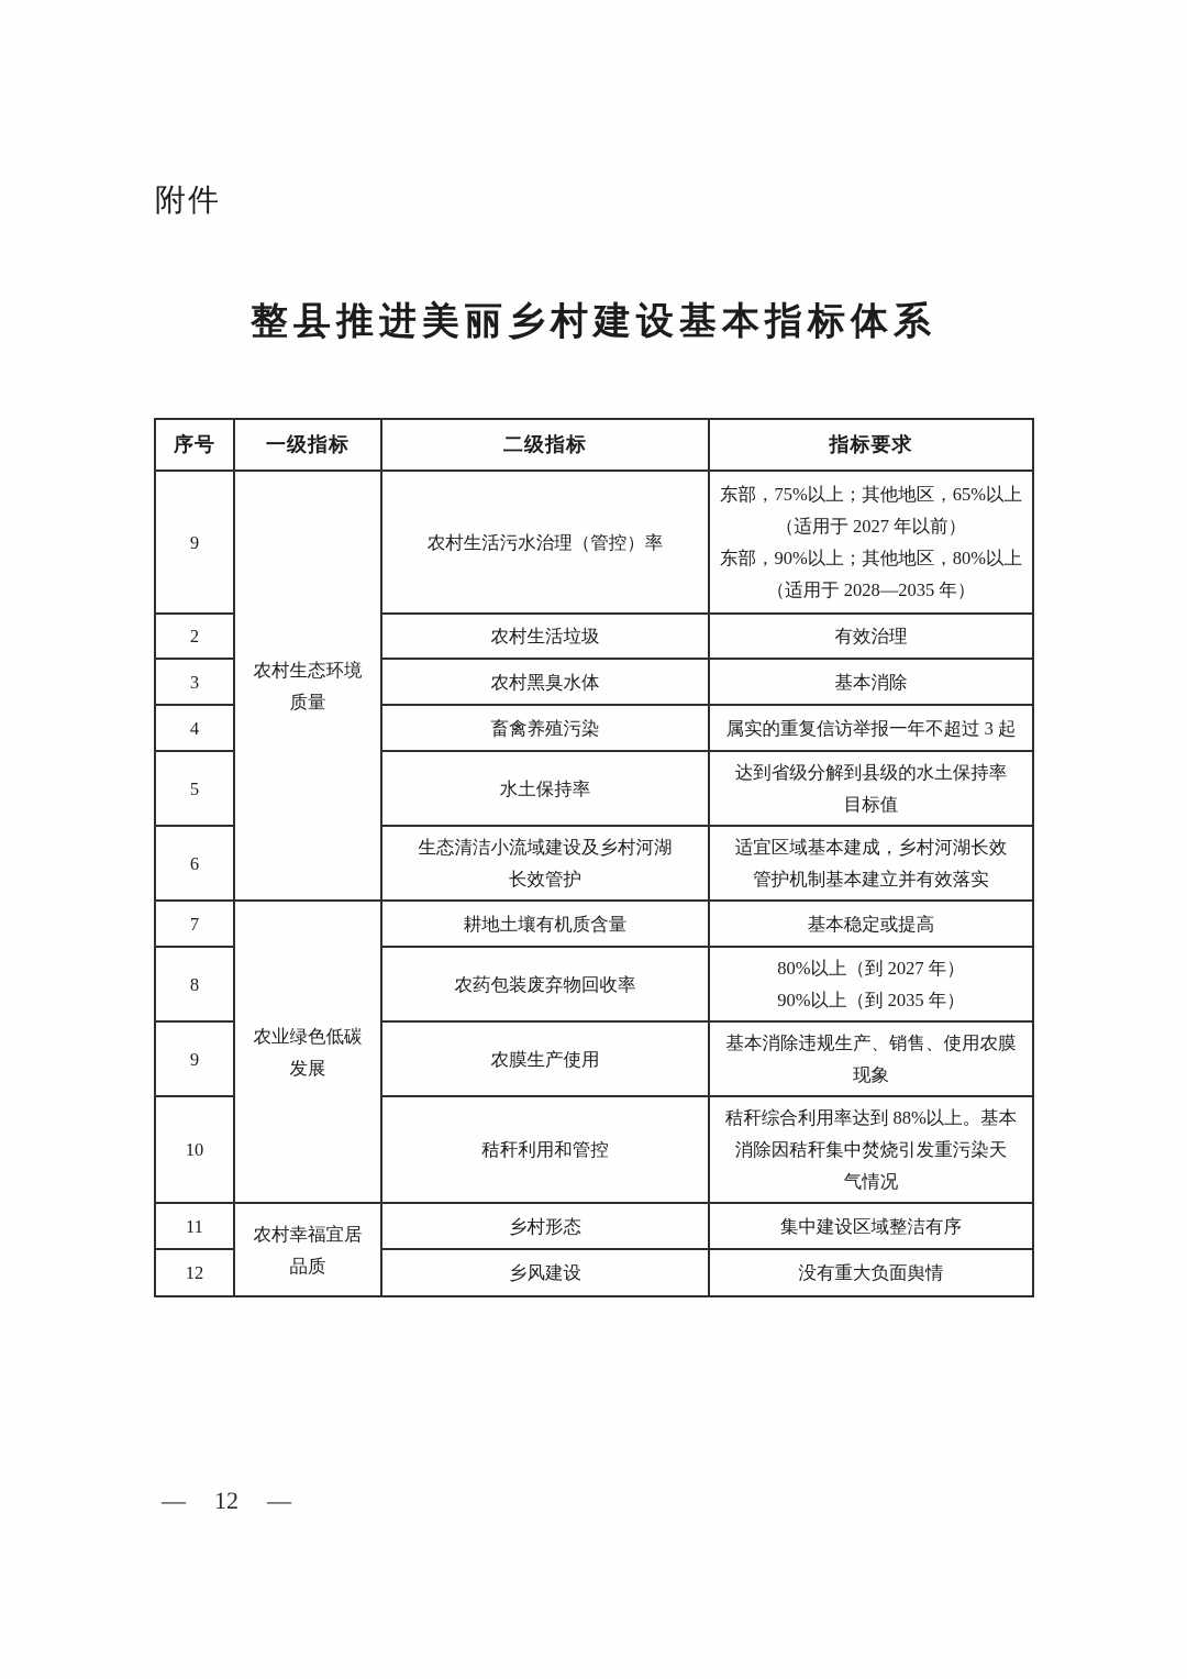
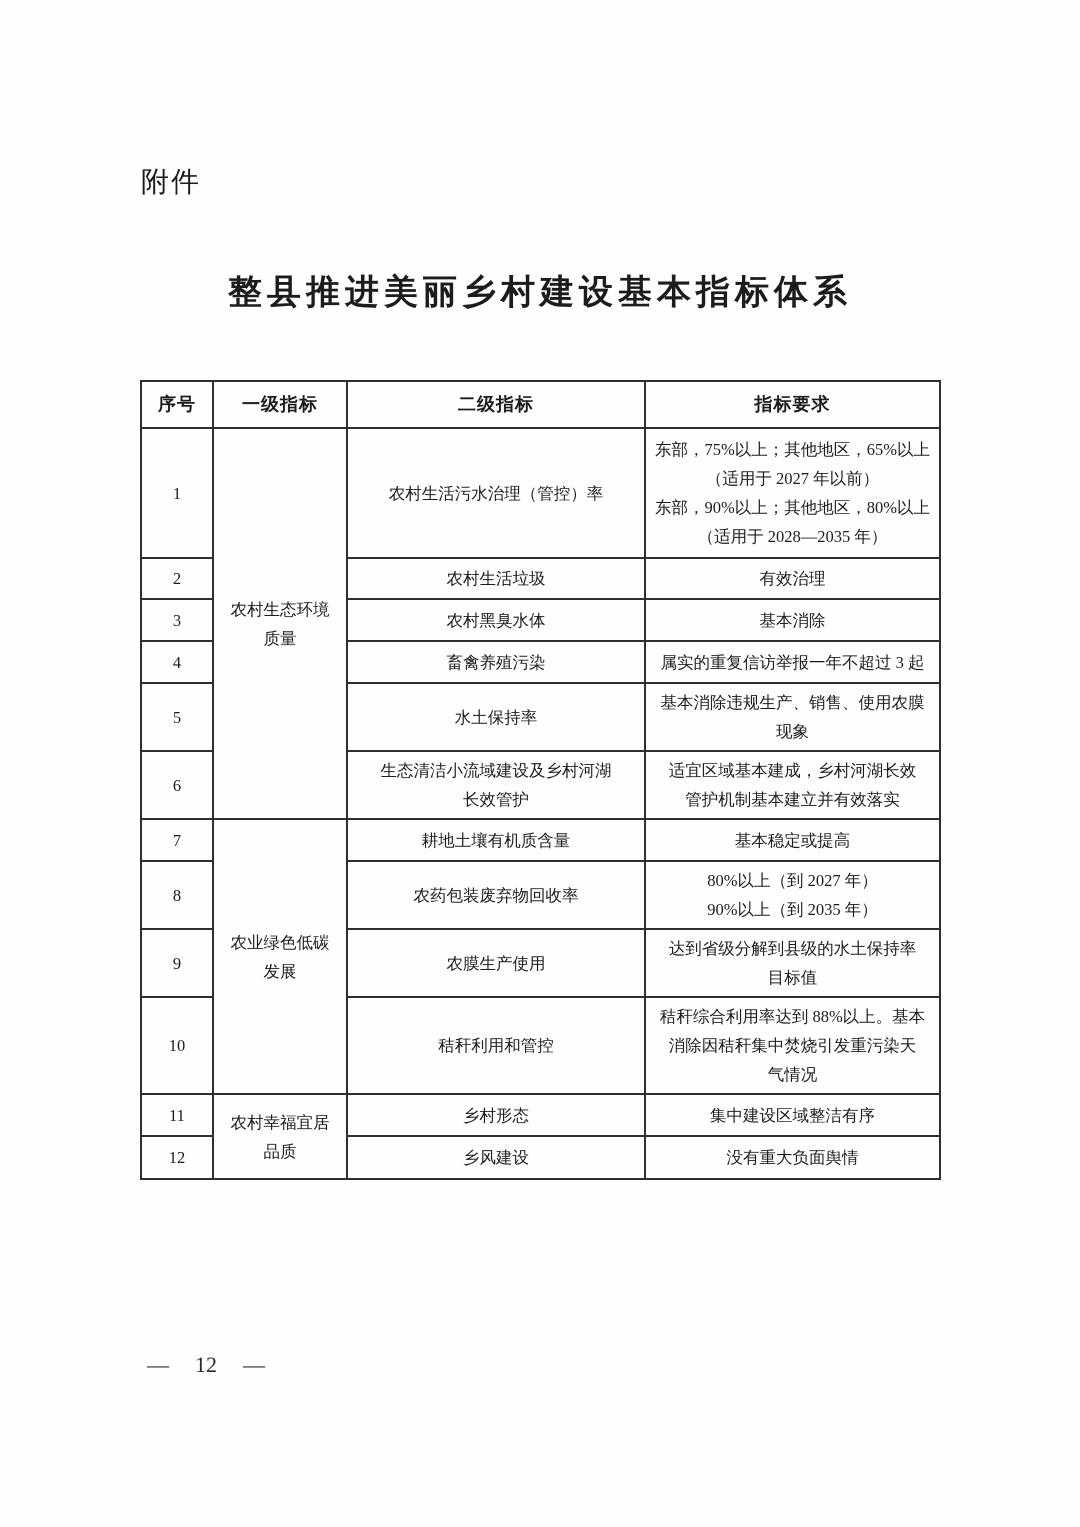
  附件
  整县推进美丽乡村建设基本指标体系
  序号	一级指标	二级指标	指标要求
- 9	农村生态环境 质量	农村生活污水治理（管控）率	东部，75%以上；其他地区，65%以上 （适用于 2027 年以前） 东部，90%以上；其他地区，80%以上 （适用于 2028—2035 年）
+ 1	农村生态环境 质量	农村生活污水治理（管控）率	东部，75%以上；其他地区，65%以上 （适用于 2027 年以前） 东部，90%以上；其他地区，80%以上 （适用于 2028—2035 年）
  2	农村生活垃圾	有效治理
  3	农村黑臭水体	基本消除
  4	畜禽养殖污染	属实的重复信访举报一年不超过 3 起
- 5	水土保持率	达到省级分解到县级的水土保持率 目标值
+ 5	水土保持率	基本消除违规生产、销售、使用农膜 现象
  6	生态清洁小流域建设及乡村河湖 长效管护	适宜区域基本建成，乡村河湖长效 管护机制基本建立并有效落实
  7	农业绿色低碳 发展	耕地土壤有机质含量	基本稳定或提高
  8	农药包装废弃物回收率	80%以上（到 2027 年） 90%以上（到 2035 年）
- 9	农膜生产使用	基本消除违规生产、销售、使用农膜 现象
+ 9	农膜生产使用	达到省级分解到县级的水土保持率 目标值
  10	秸秆利用和管控	秸秆综合利用率达到 88%以上。基本 消除因秸秆集中焚烧引发重污染天 气情况
  11	农村幸福宜居 品质	乡村形态	集中建设区域整洁有序
  12	乡风建设	没有重大负面舆情
  —
  12
  —
